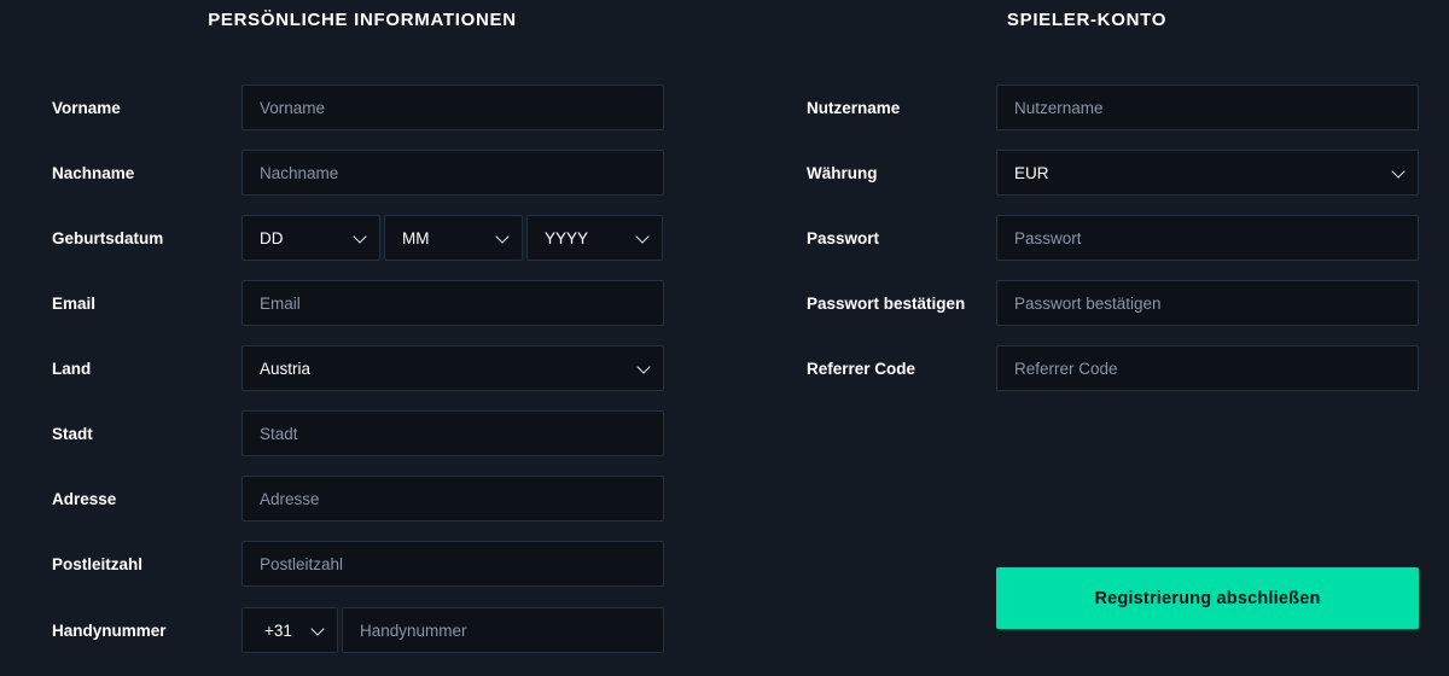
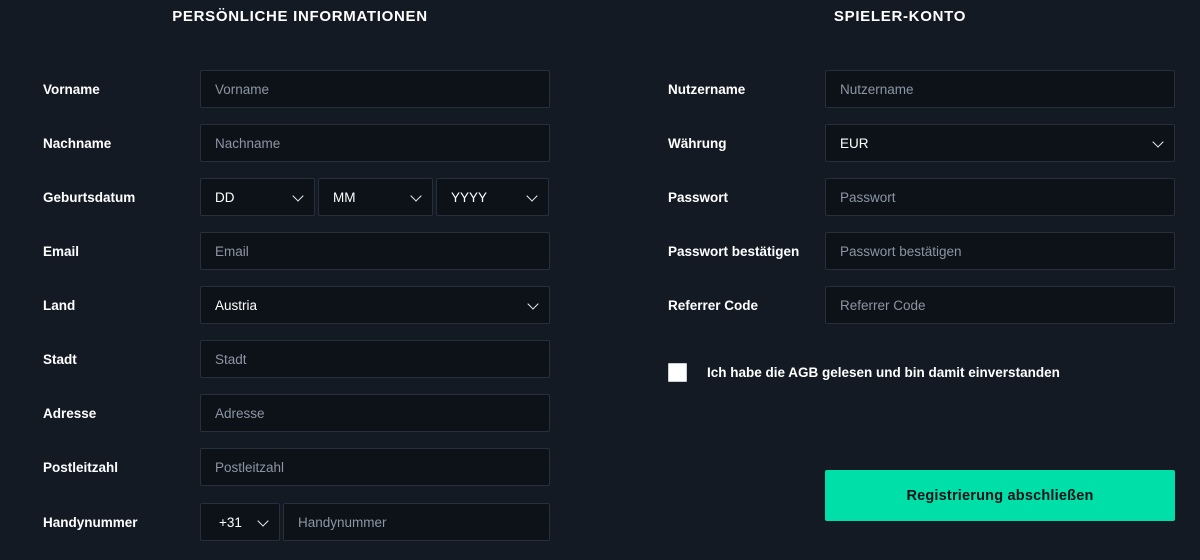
  PERSÖNLICHE INFORMATIONEN
  Vorname
  Vorname
  Nachname
  Nachname
  Geburtsdatum
  DD
  MM
  YYYY
  Email
  Email
  Land
  Austria
  Stadt
  Stadt
  Adresse
  Adresse
  Postleitzahl
  Postleitzahl
  Handynummer
  +31
  Handynummer
  SPIELER-KONTO
  Nutzername
  Nutzername
  Währung
  EUR
  Passwort
  Passwort
  Passwort bestätigen
  Passwort bestätigen
  Referrer Code
  Referrer Code
+ Ich habe die AGB gelesen und bin damit einverstanden
  Registrierung abschließen
